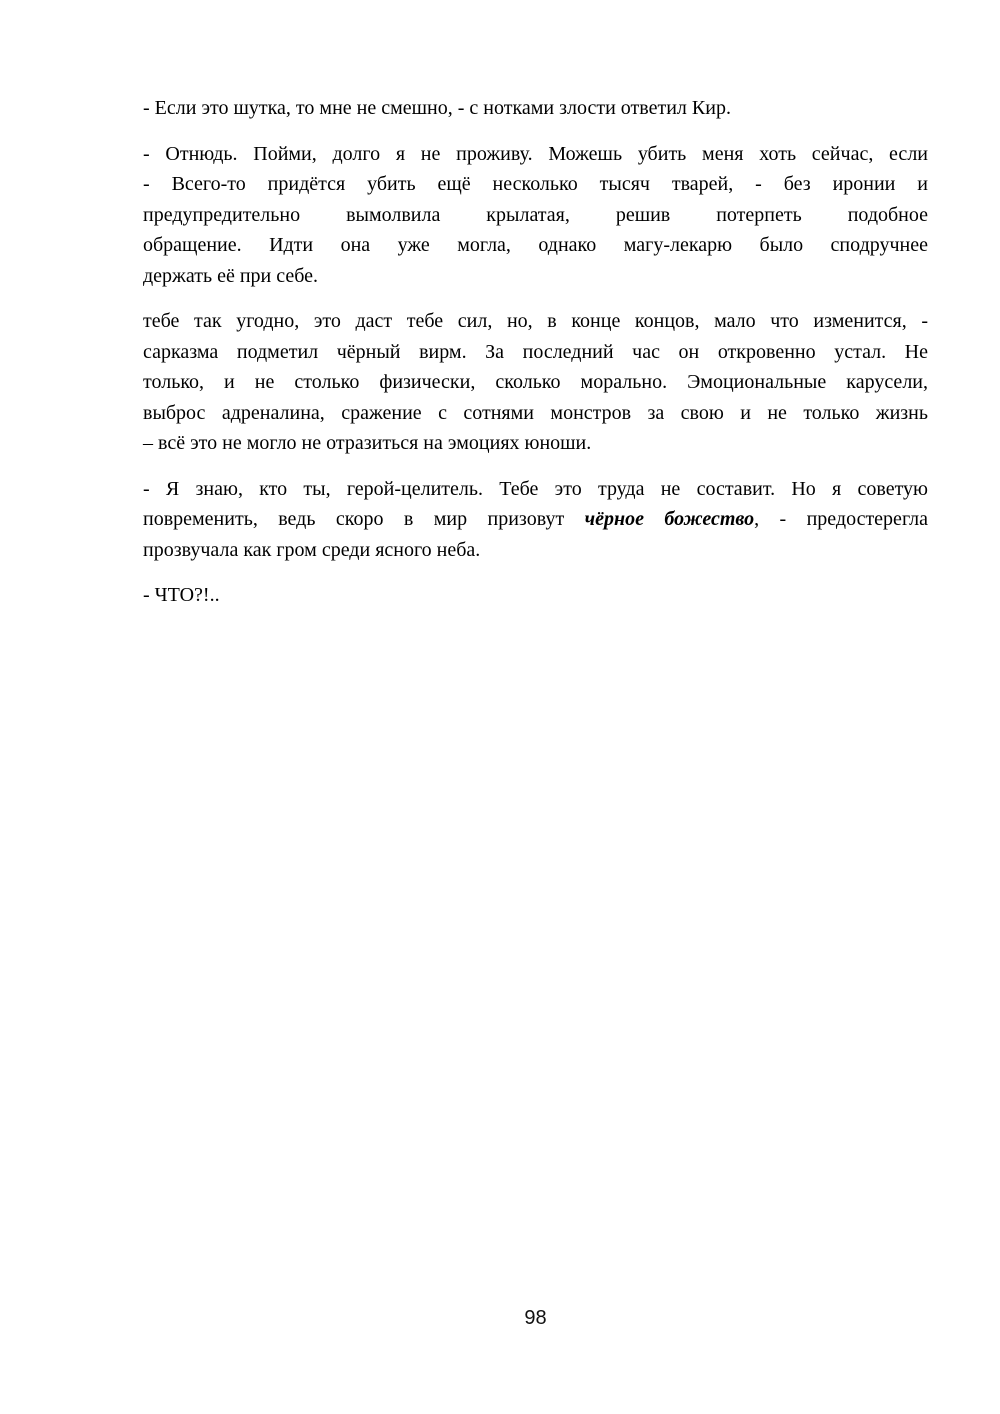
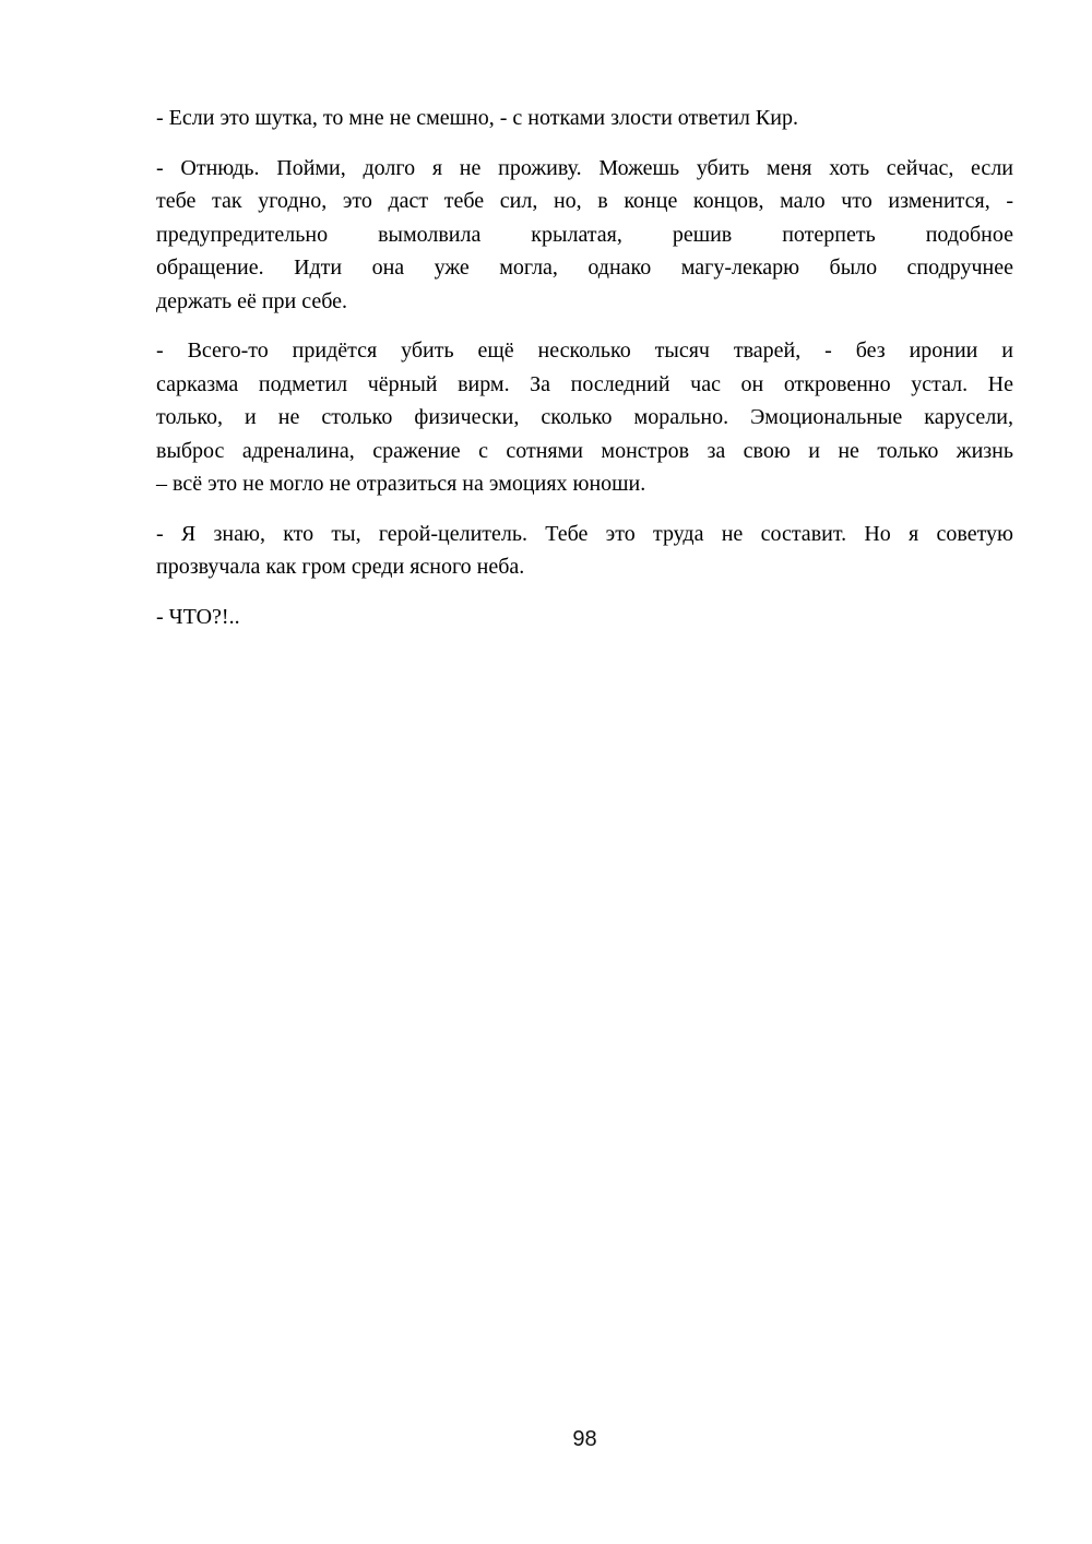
  - Если это шутка, то мне не смешно, - с нотками злости ответил Кир.
  - Отнюдь. Пойми, долго я не проживу. Можешь убить меня хоть сейчас, если
- - Всего-то придётся убить ещё несколько тысяч тварей, - без иронии и
+ тебе так угодно, это даст тебе сил, но, в конце концов, мало что изменится, -
  предупредительно вымолвила крылатая, решив потерпеть подобное
  обращение. Идти она уже могла, однако магу-лекарю было сподручнее
  держать её при себе.
- тебе так угодно, это даст тебе сил, но, в конце концов, мало что изменится, -
+ - Всего-то придётся убить ещё несколько тысяч тварей, - без иронии и
  сарказма подметил чёрный вирм. За последний час он откровенно устал. Не
  только, и не столько физически, сколько морально. Эмоциональные карусели,
  выброс адреналина, сражение с сотнями монстров за свою и не только жизнь
  – всё это не могло не отразиться на эмоциях юноши.
  - Я знаю, кто ты, герой-целитель. Тебе это труда не составит. Но я советую
- повременить, ведь скоро в мир призовут чёрное божество, - предостерегла
  прозвучала как гром среди ясного неба.
  - ЧТО?!..
  98
